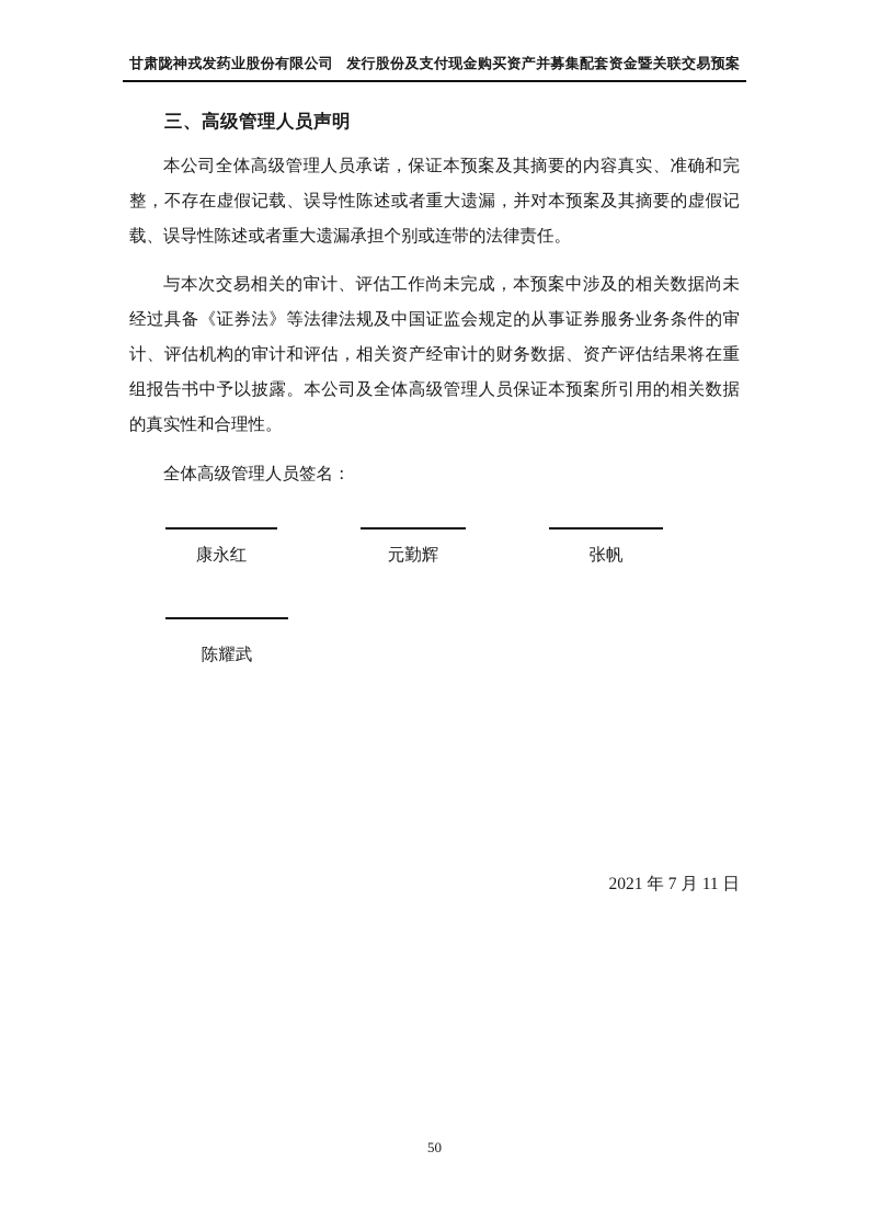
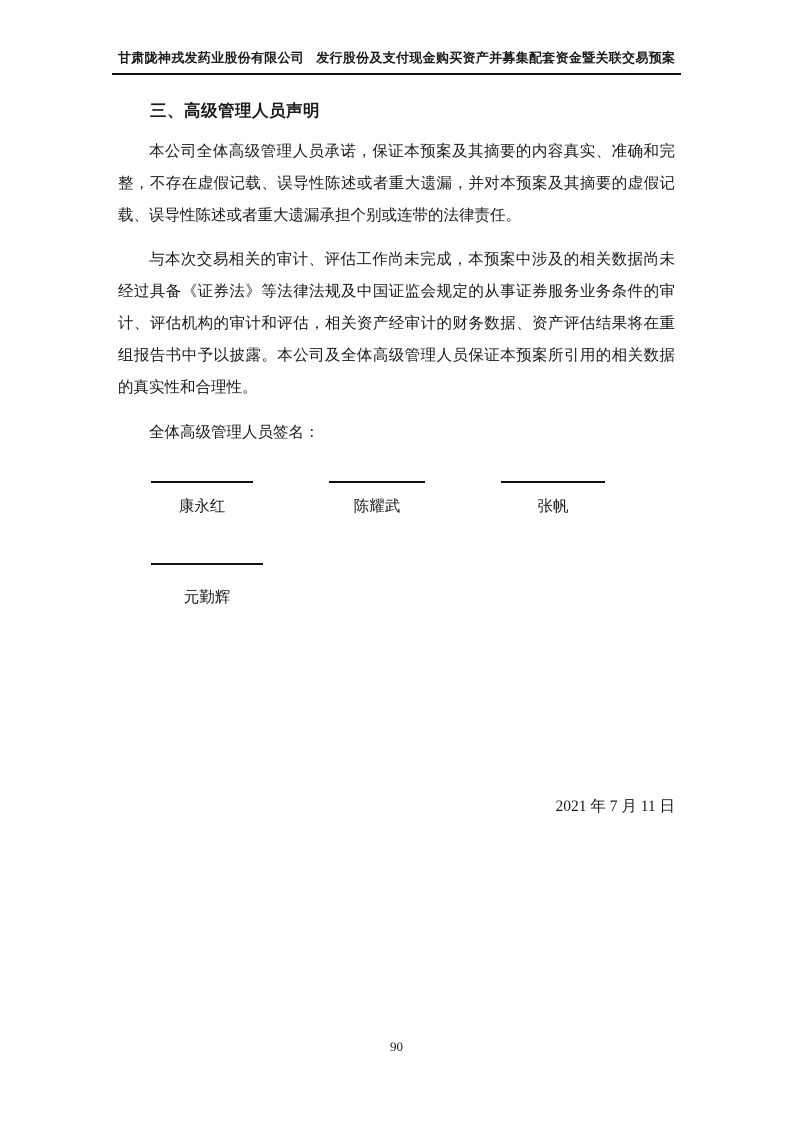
  甘肃陇神戎发药业股份有限公司 发行股份及支付现金购买资产并募集配套资金暨关联交易预案
  三、高级管理人员声明
  本公司全体高级管理人员承诺，保证本预案及其摘要的内容真实、准确和完整，不存在虚假记载、误导性陈述或者重大遗漏，并对本预案及其摘要的虚假记载、误导性陈述或者重大遗漏承担个别或连带的法律责任。
  与本次交易相关的审计、评估工作尚未完成，本预案中涉及的相关数据尚未经过具备《证券法》等法律法规及中国证监会规定的从事证券服务业务条件的审计、评估机构的审计和评估，相关资产经审计的财务数据、资产评估结果将在重组报告书中予以披露。本公司及全体高级管理人员保证本预案所引用的相关数据的真实性和合理性。
  全体高级管理人员签名：
  康永红
- 元勤辉
+ 陈耀武
  张帆
- 陈耀武
+ 元勤辉
  2021 年 7 月 11 日
- 50
+ 90
